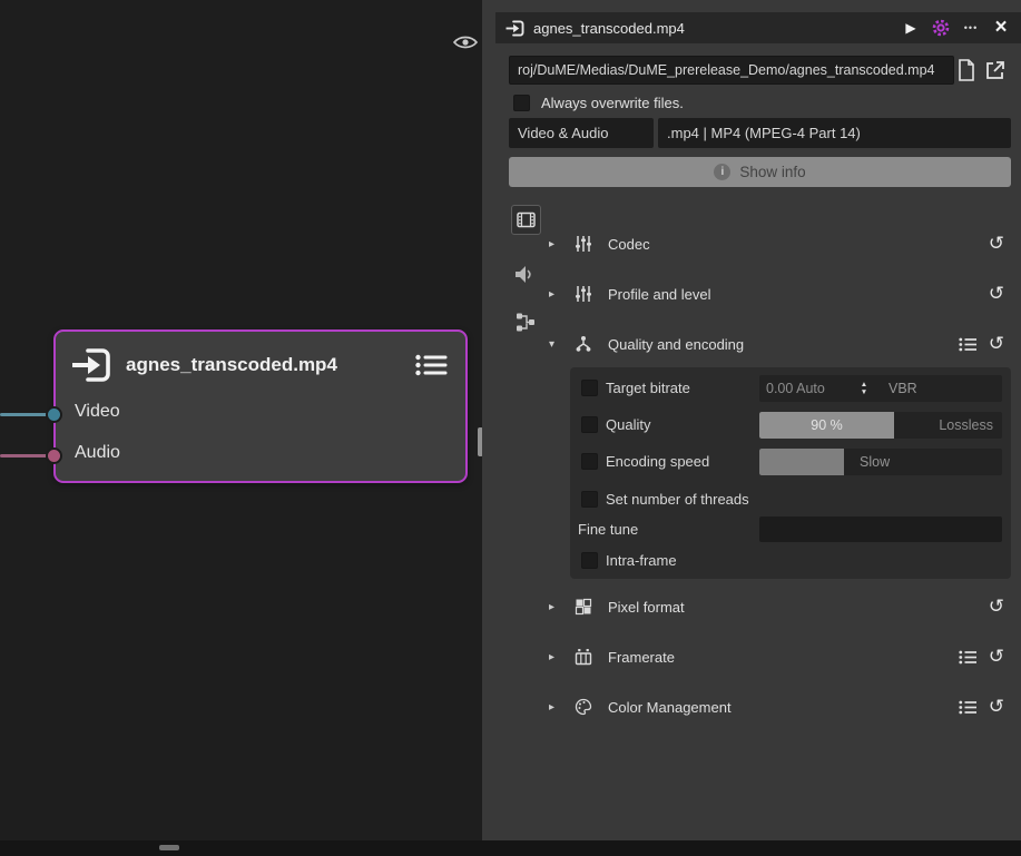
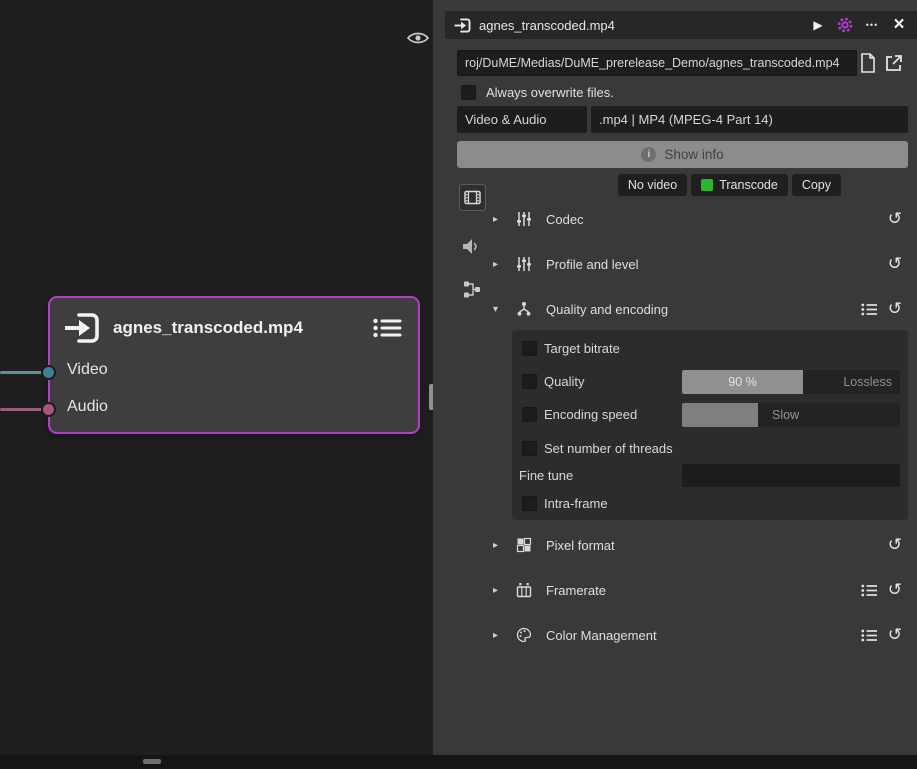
  agnes_transcoded.mp4
  Video
  Audio
  agnes_transcoded.mp4
  ▶
  •••
  ×
  roj/DuME/Medias/DuME_prerelease_Demo/agnes_transcoded.mp4
  Always overwrite files.
  Video & Audio
  .mp4 | MP4 (MPEG-4 Part 14)
  i
  Show info
+ No video
+ Transcode
+ Copy
  ▸
  Codec
  ↺
  ▸
  Profile and level
  ↺
  ▾
  Quality and encoding
  ↺
  Target bitrate
- 0.00 Auto
- VBR
  Quality
  90 %
  Lossless
  Encoding speed
  Slow
  Set number of threads
  Fine tune
  Intra-frame
  ▸
  Pixel format
  ↺
  ▸
  Framerate
  ↺
  ▸
  Color Management
  ↺
